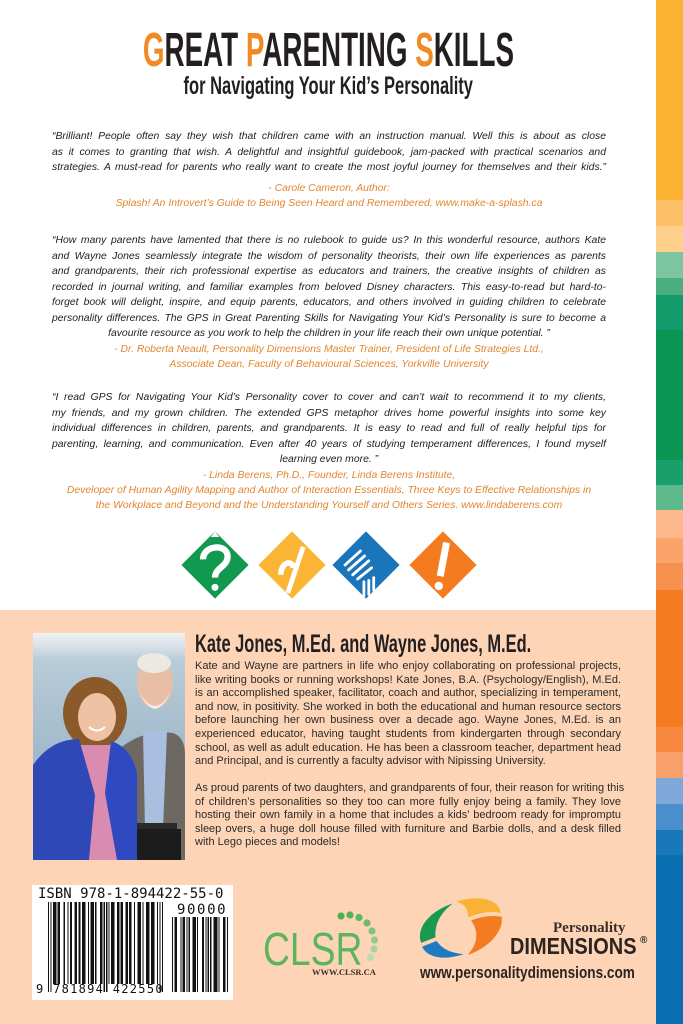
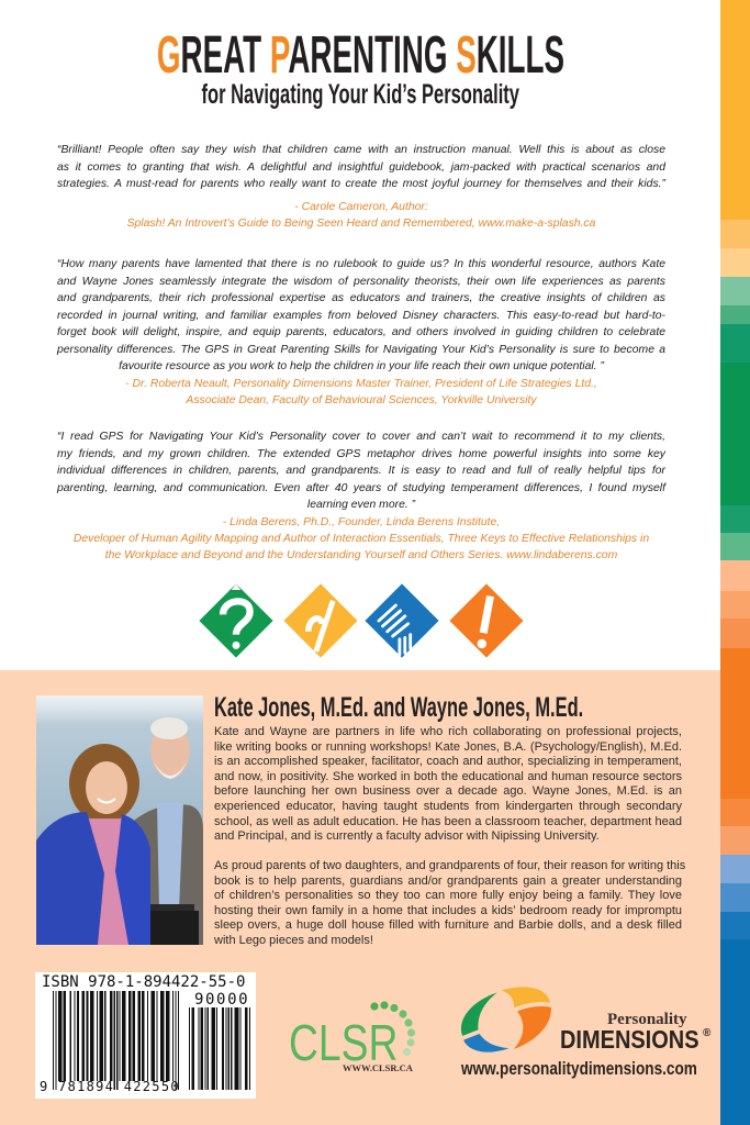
  GREAT PARENTING SKILLS
  for Navigating Your Kid’s Personality
  “Brilliant! People often say they wish that children came with an instruction manual. Well this is about as close
  as it comes to granting that wish. A delightful and insightful guidebook, jam-packed with practical scenarios and
  strategies. A must-read for parents who really want to create the most joyful journey for themselves and their kids.”
  - Carole Cameron, Author:
  Splash! An Introvert’s Guide to Being Seen Heard and Remembered, www.make-a-splash.ca
  “How many parents have lamented that there is no rulebook to guide us? In this wonderful resource, authors Kate
  and Wayne Jones seamlessly integrate the wisdom of personality theorists, their own life experiences as parents
  and grandparents, their rich professional expertise as educators and trainers, the creative insights of children as
  recorded in journal writing, and familiar examples from beloved Disney characters. This easy-to-read but hard-to-
  forget book will delight, inspire, and equip parents, educators, and others involved in guiding children to celebrate
  personality differences. The GPS in Great Parenting Skills for Navigating Your Kid’s Personality is sure to become a
  favourite resource as you work to help the children in your life reach their own unique potential. ”
  - Dr. Roberta Neault, Personality Dimensions Master Trainer, President of Life Strategies Ltd.,
  Associate Dean, Faculty of Behavioural Sciences, Yorkville University
  “I read GPS for Navigating Your Kid’s Personality cover to cover and can’t wait to recommend it to my clients,
  my friends, and my grown children. The extended GPS metaphor drives home powerful insights into some key
  individual differences in children, parents, and grandparents. It is easy to read and full of really helpful tips for
  parenting, learning, and communication. Even after 40 years of studying temperament differences, I found myself
  learning even more. ”
  - Linda Berens, Ph.D., Founder, Linda Berens Institute,
  Developer of Human Agility Mapping and Author of Interaction Essentials, Three Keys to Effective Relationships in
  the Workplace and Beyond and the Understanding Yourself and Others Series. www.lindaberens.com
  Kate Jones, M.Ed. and Wayne Jones, M.Ed.
- Kate and Wayne are partners in life who enjoy collaborating on professional projects,
+ Kate and Wayne are partners in life who rich collaborating on professional projects,
  like writing books or running workshops! Kate Jones, B.A. (Psychology/English), M.Ed.
  is an accomplished speaker, facilitator, coach and author, specializing in temperament,
  and now, in positivity. She worked in both the educational and human resource sectors
  before launching her own business over a decade ago. Wayne Jones, M.Ed. is an
  experienced educator, having taught students from kindergarten through secondary
  school, as well as adult education. He has been a classroom teacher, department head
  and Principal, and is currently a faculty advisor with Nipissing University.
  As proud parents of two daughters, and grandparents of four, their reason for writing this
+ book is to help parents, guardians and/or grandparents gain a greater understanding
  of children’s personalities so they too can more fully enjoy being a family. They love
  hosting their own family in a home that includes a kids’ bedroom ready for impromptu
  sleep overs, a huge doll house filled with furniture and Barbie dolls, and a desk filled
  with Lego pieces and models!
  ISBN 978-1-894422-55-0
  90000
  9 781894 422550
  CLSR
  WWW.CLSR.CA
  Personality
  DIMENSIONS
  ®
  www.personalitydimensions.com
